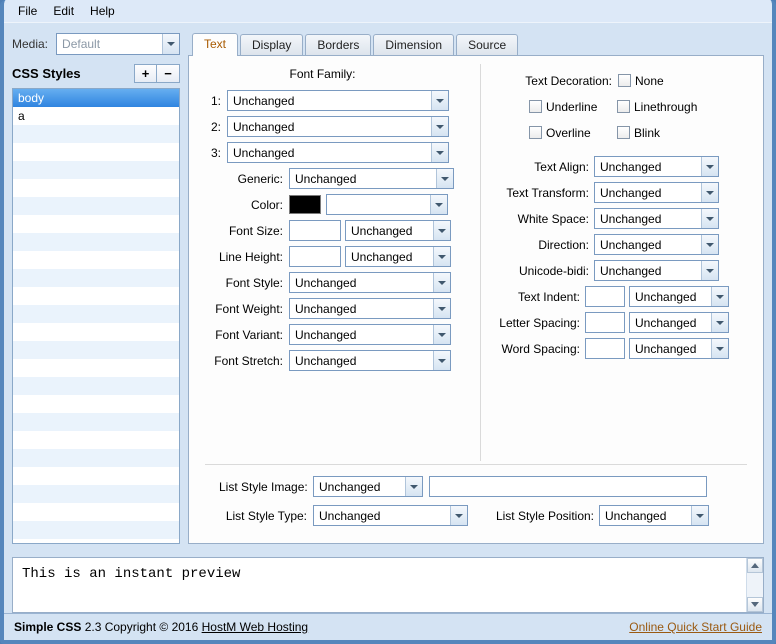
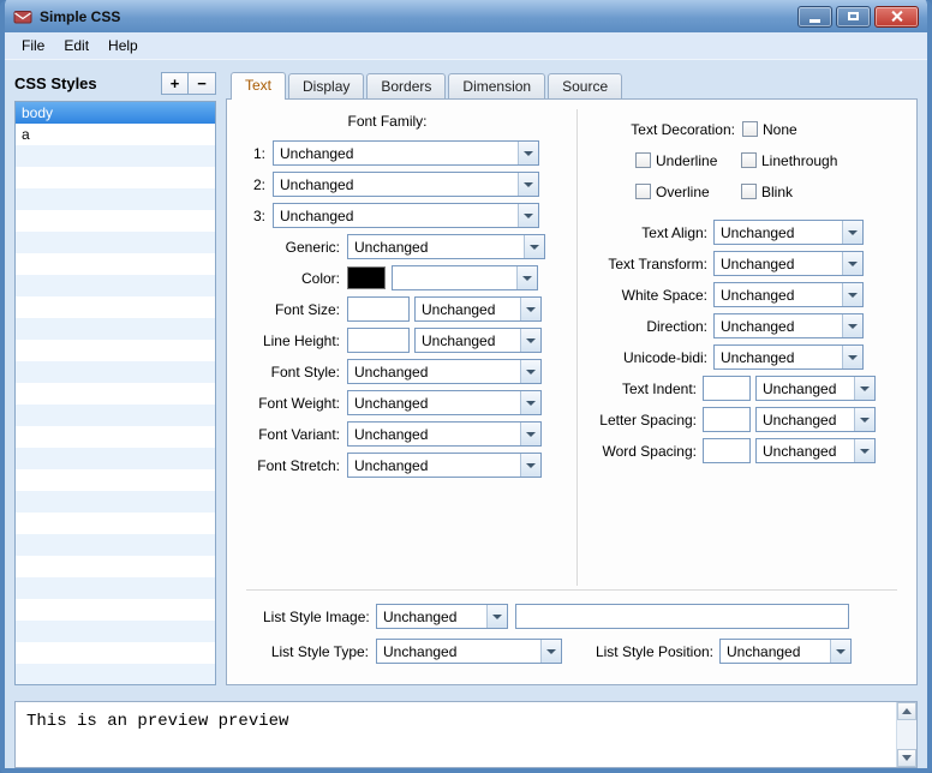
+ Simple CSS
  File
  Edit
  Help
- Media:
- Default
  CSS Styles
  +
  −
  body
  a
  Text
  Display
  Borders
  Dimension
  Source
  Font Family:
  1:
  Unchanged
  2:
  Unchanged
  3:
  Unchanged
  Generic:
  Unchanged
  Color:
  Font Size:
  Unchanged
  Line Height:
  Unchanged
  Font Style:
  Unchanged
  Font Weight:
  Unchanged
  Font Variant:
  Unchanged
  Font Stretch:
  Unchanged
  Text Decoration:
  None
  Underline
  Linethrough
  Overline
  Blink
  Text Align:
  Unchanged
  Text Transform:
  Unchanged
  White Space:
  Unchanged
  Direction:
  Unchanged
  Unicode-bidi:
  Unchanged
  Text Indent:
  Unchanged
  Letter Spacing:
  Unchanged
  Word Spacing:
  Unchanged
  List Style Image:
  Unchanged
  List Style Type:
  Unchanged
  List Style Position:
  Unchanged
- This is an instant preview
+ This is an preview preview
- Simple CSS 2.3 Copyright © 2016 HostM Web Hosting
- Online Quick Start Guide
